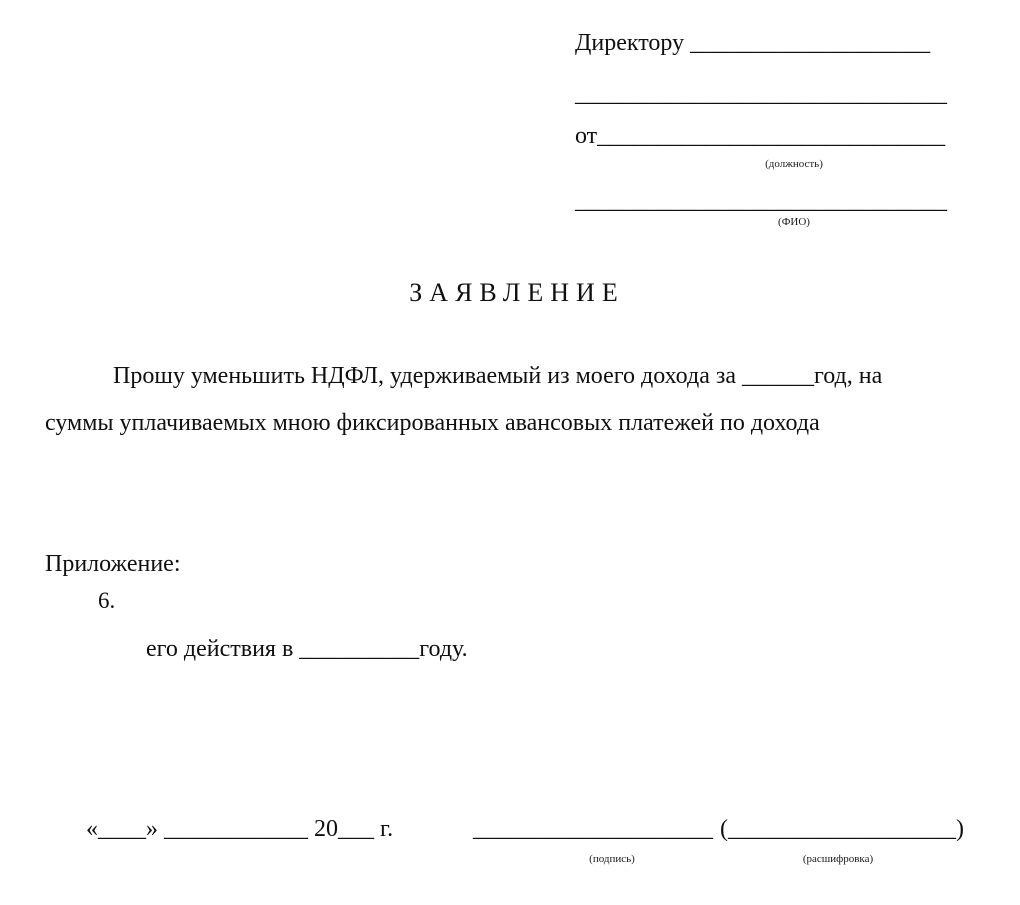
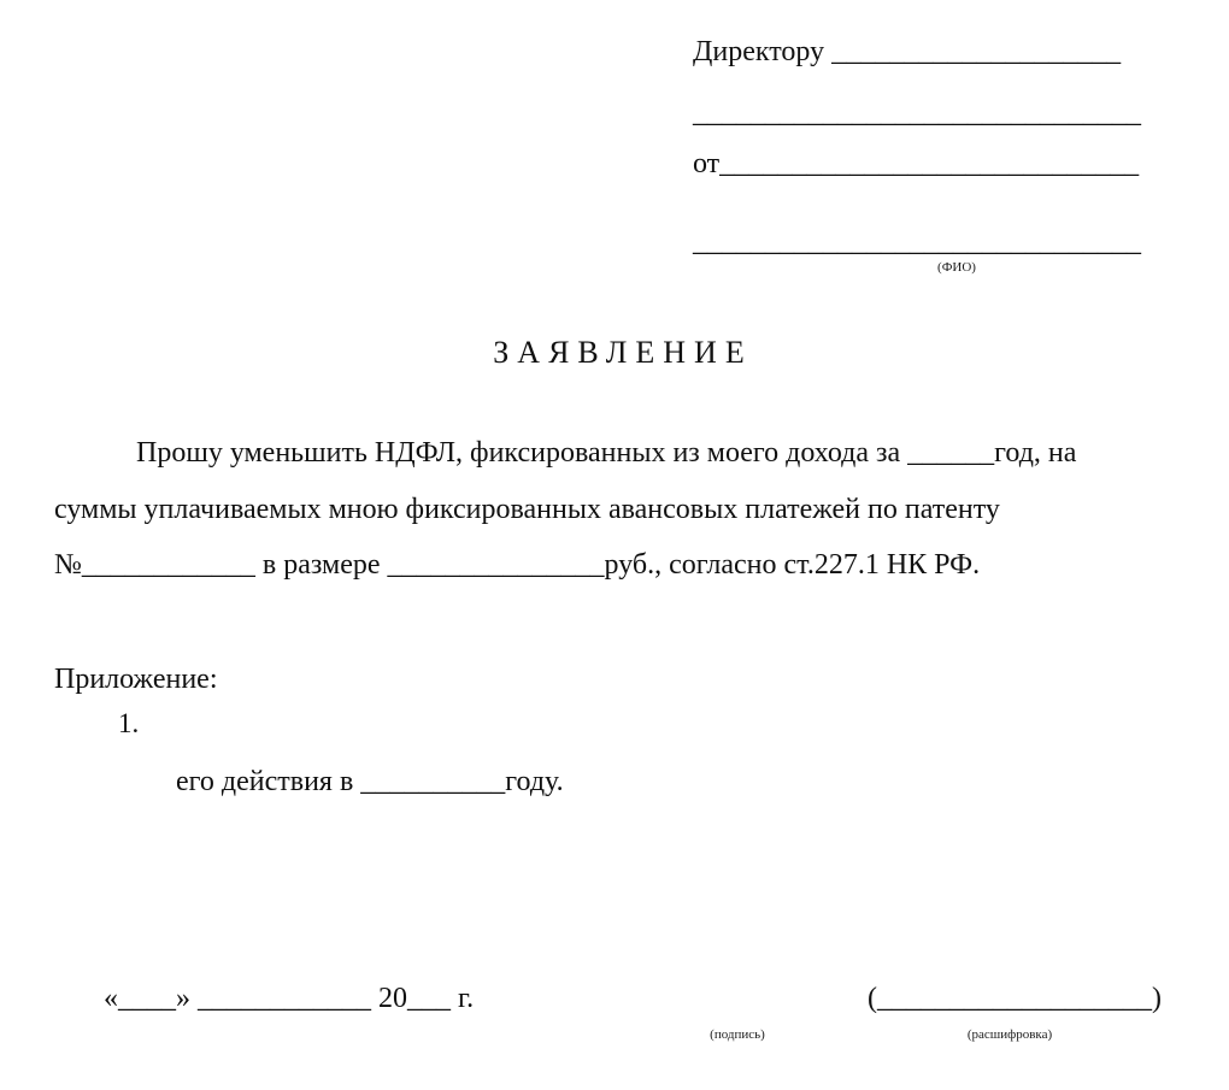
  Директору ____________________
  _______________________________
  от_____________________________
- (должность)
  _______________________________
  (ФИО)
  ЗАЯВЛЕНИЕ
- Прошу уменьшить НДФЛ, удерживаемый из моего дохода за ______год, на
+ Прошу уменьшить НДФЛ, фиксированных из моего дохода за ______год, на
- суммы уплачиваемых мною фиксированных авансовых платежей по дохода
+ суммы уплачиваемых мною фиксированных авансовых платежей по патенту
+ №____________ в размере _______________руб., согласно ст.227.1 НК РФ.
  Приложение:
- 6.
+ 1.
  его действия в __________году.
  «____» ____________ 20___ г.
- ____________________
  (___________________)
  (подпись)
  (расшифровка)
